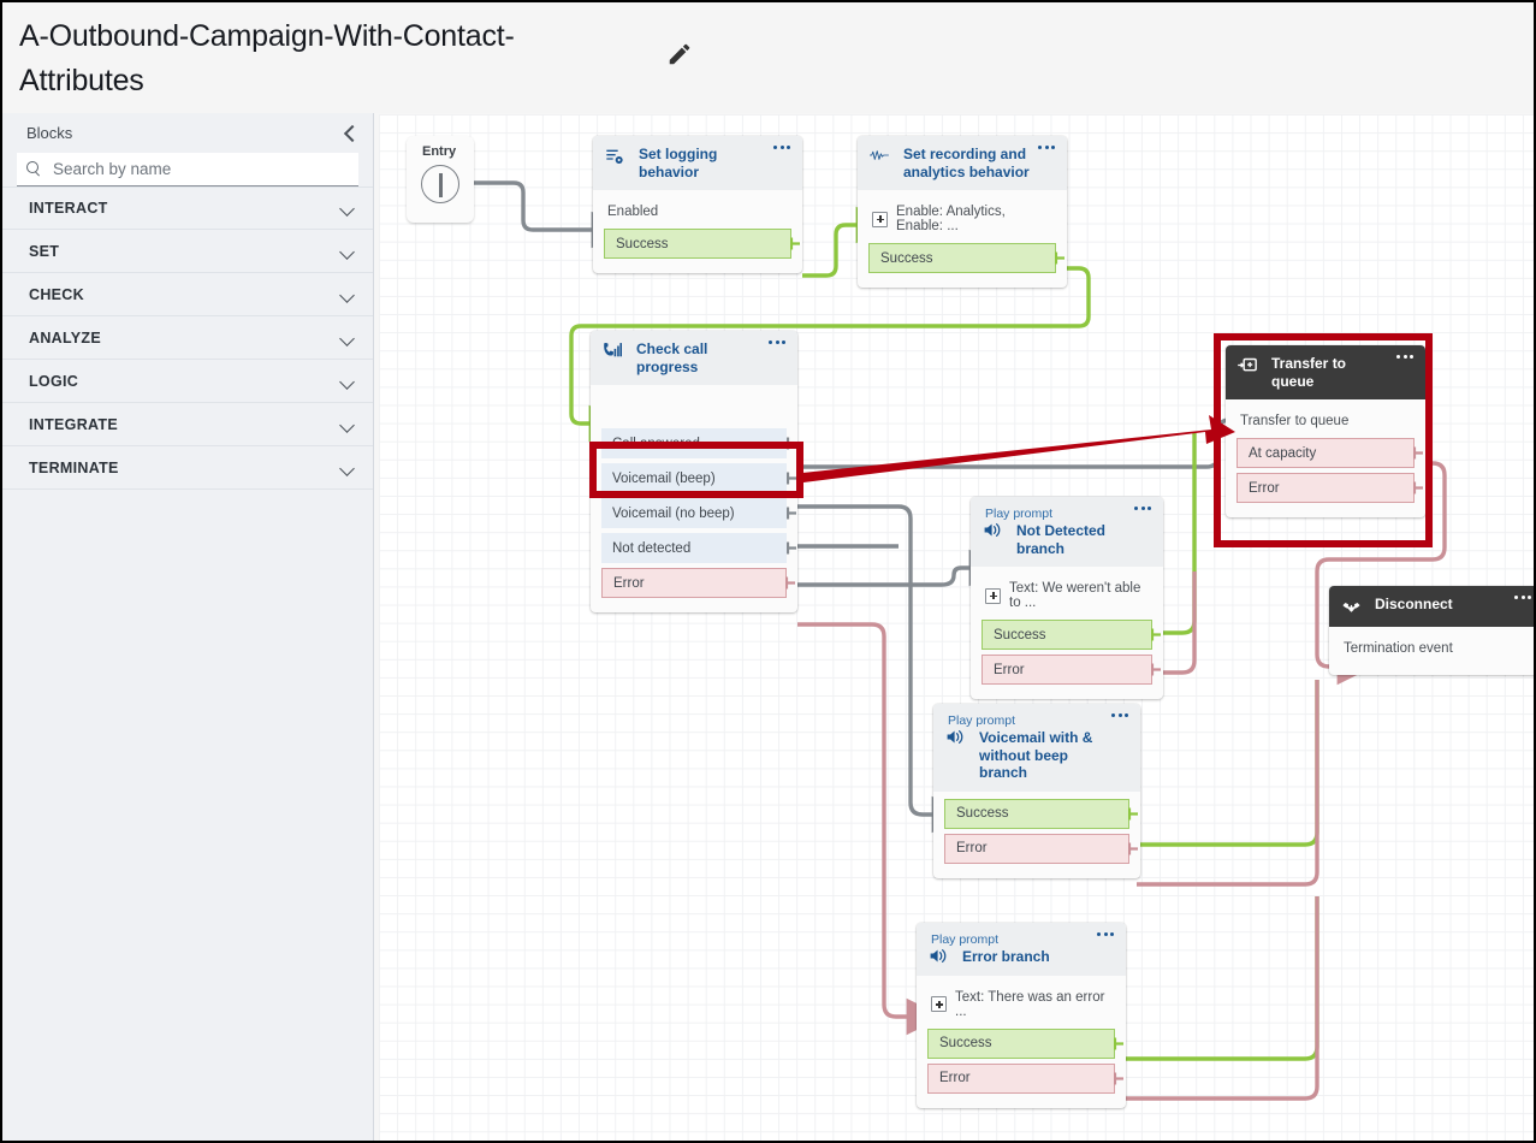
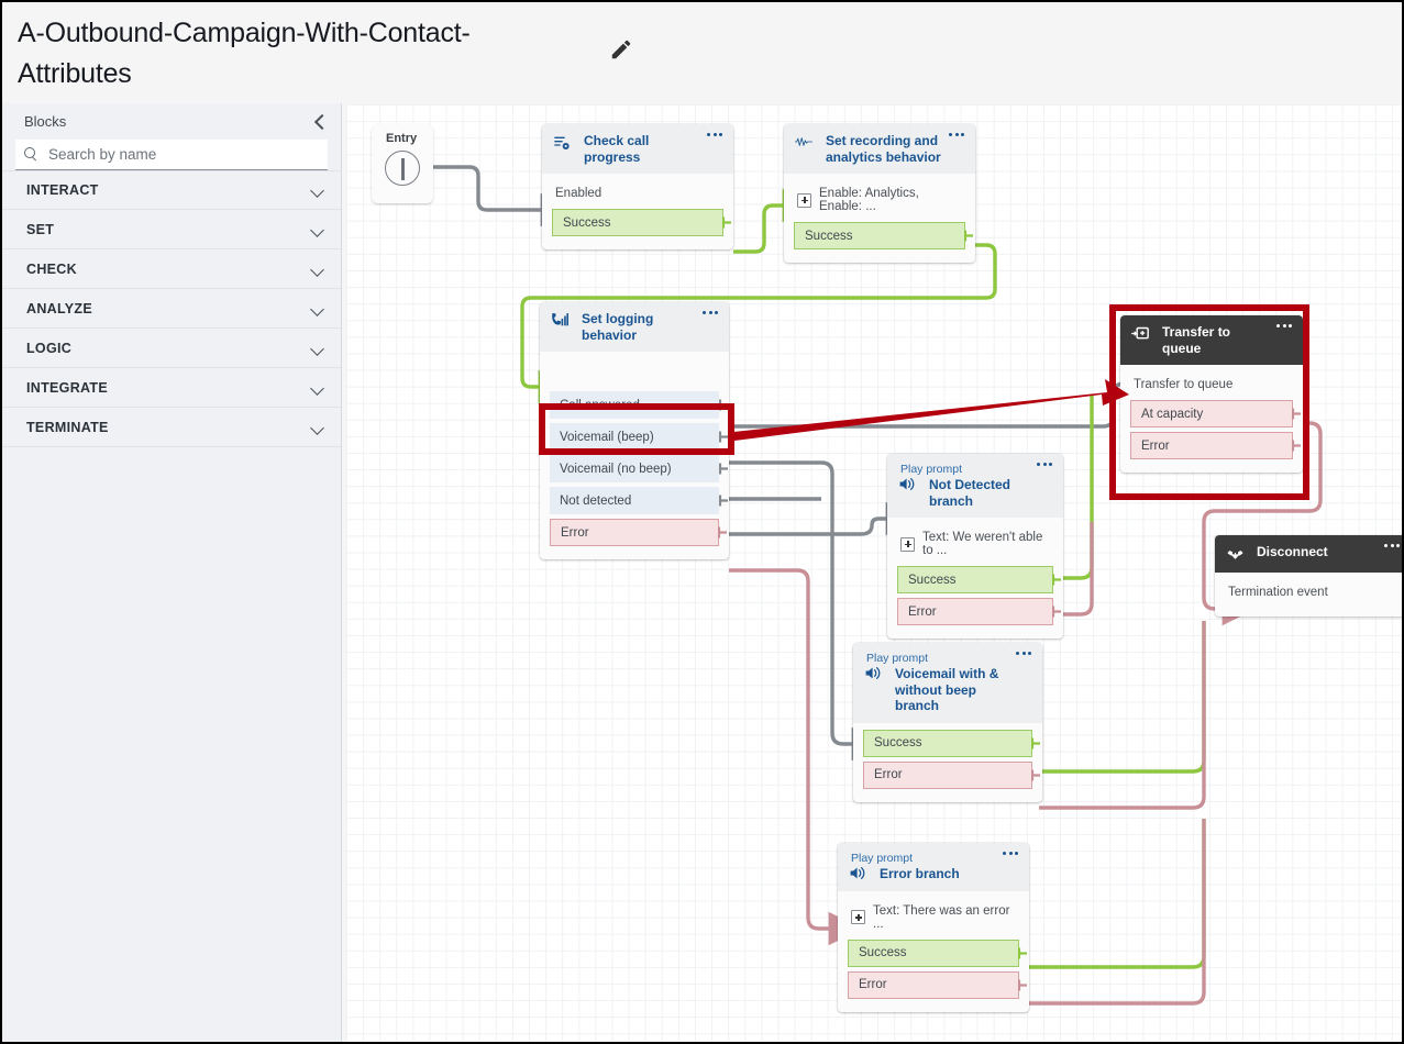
  A-Outbound-Campaign-With-Contact-Attributes
  Blocks
  Search by name
  INTERACT
  SET
  CHECK
  ANALYZE
  LOGIC
  INTEGRATE
  TERMINATE
  Entry
- Set logging behavior
+ Check call progress
  Enabled
  Success
  Set recording and analytics behavior
  Enable: Analytics, Enable: ...
  Success
- Check call progress
+ Set logging behavior
  Call answered
  Voicemail (beep)
  Voicemail (no beep)
  Not detected
  Error
  Transfer to queue
  Transfer to queue
  At capacity
  Error
  Play prompt
  Not Detected branch
  Text: We weren't able to ...
  Success
  Error
  Play prompt
  Voicemail with & without beep branch
  Success
  Error
  Play prompt
  Error branch
  Text: There was an error ...
  Success
  Error
  Disconnect
  Termination event
